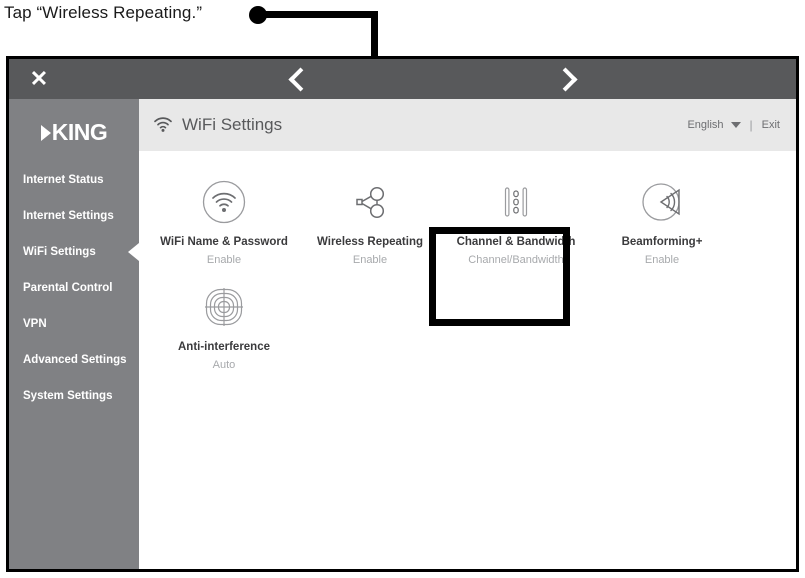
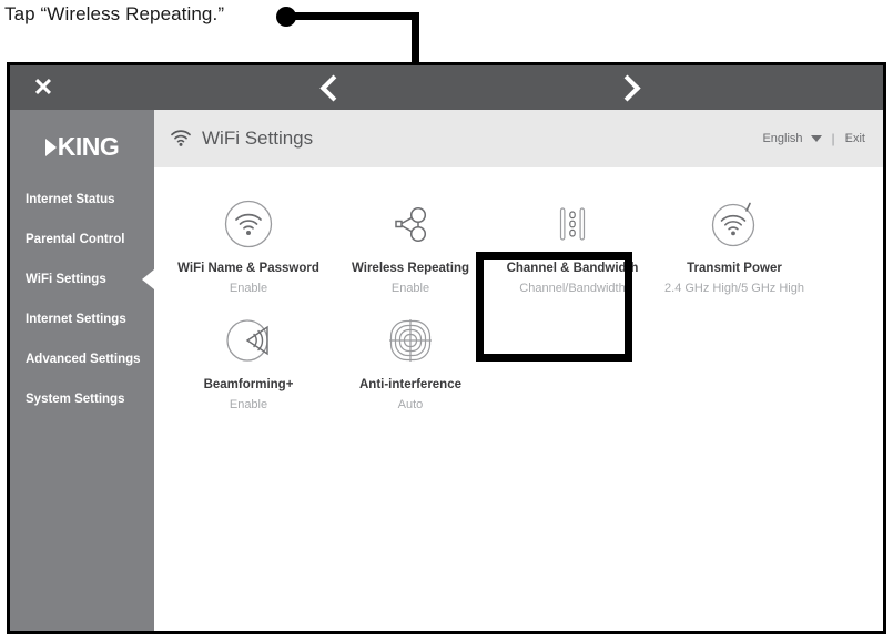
  Tap “Wireless Repeating.”
  ✕
  KING
  Internet Status
- Internet Settings
+ Parental Control
  WiFi Settings
- Parental Control
+ Internet Settings
- VPN
  Advanced Settings
  System Settings
  WiFi Settings
  English
  |
  Exit
  WiFi Name & Password
  Enable
  Wireless Repeating
  Enable
  Channel & Bandwidth
  Channel/Bandwidth
+ Transmit Power
+ 2.4 GHz High/5 GHz High
  Beamforming+
  Enable
  Anti-interference
  Auto
